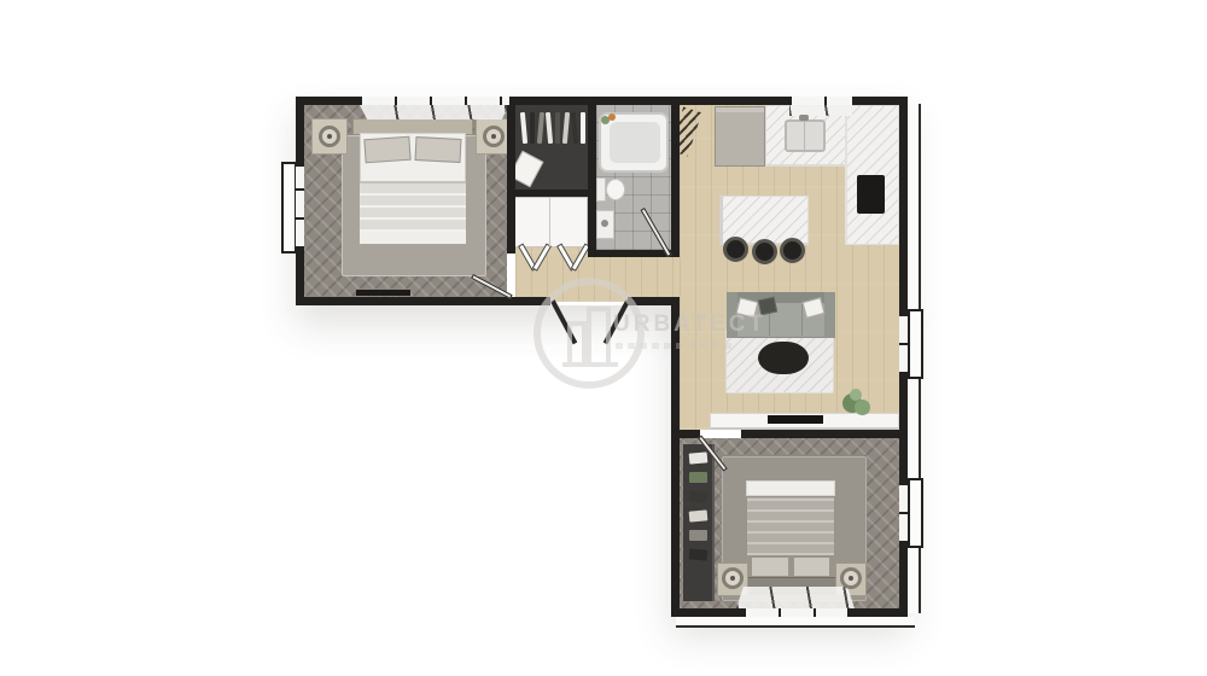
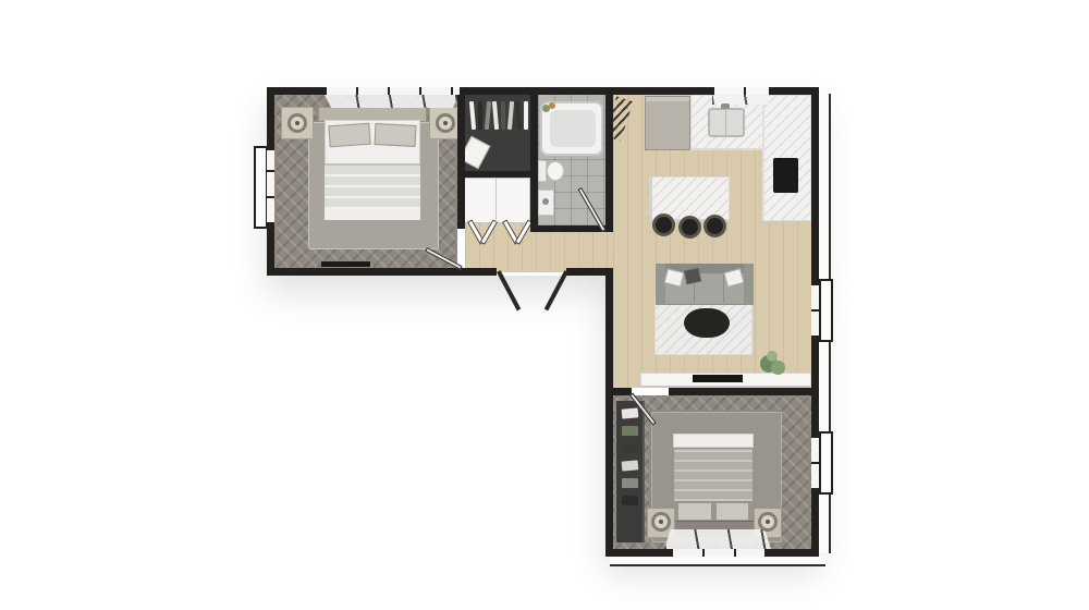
- URBATECT
